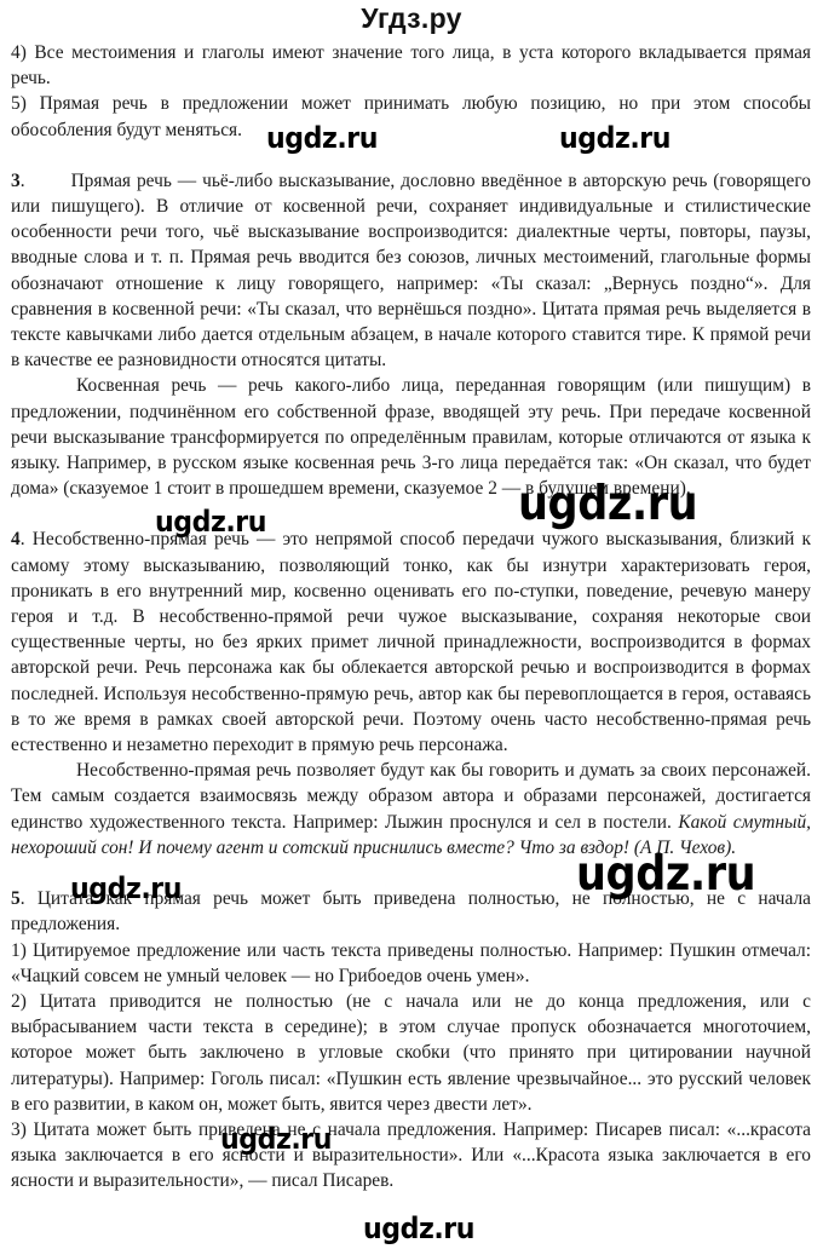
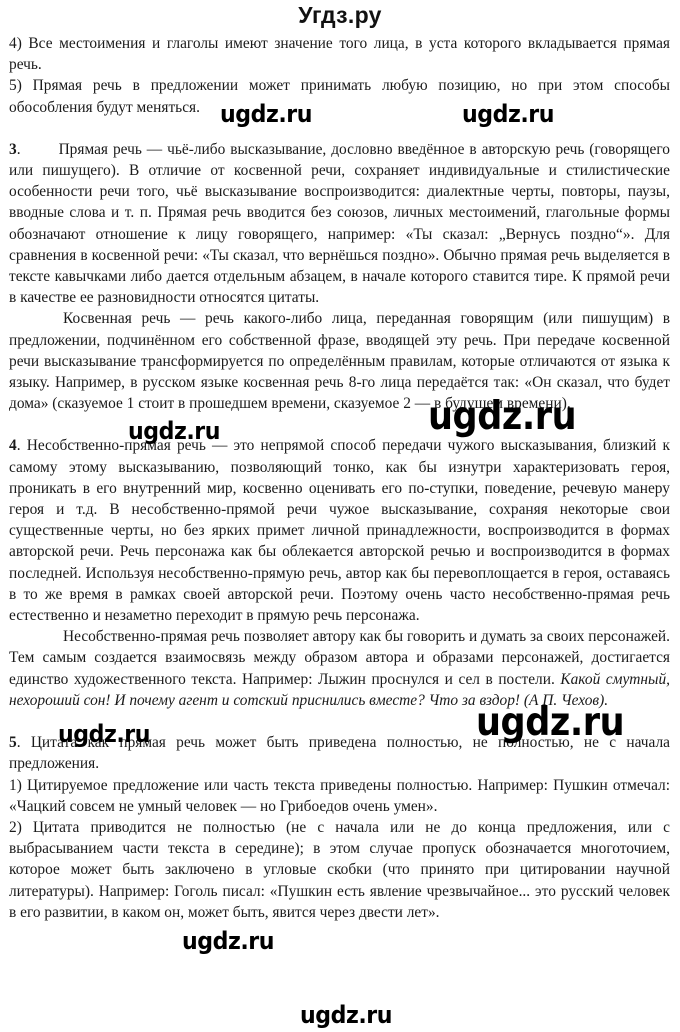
  Угдз.ру
  4) Все местоимения и глаголы имеют значение того лица, в уста которого вкладывается прямая речь.
  5) Прямая речь в предложении может принимать любую позицию, но при этом способы обособления будут меняться.
- 3. Прямая речь — чьё-либо высказывание, дословно введённое в авторскую речь (говорящего или пишущего). В отличие от косвенной речи, сохраняет индивидуальные и стилистические особенности речи того, чьё высказывание воспроизводится: диалектные черты, повторы, паузы, вводные слова и т. п. Прямая речь вводится без союзов, личных местоимений, глагольные формы обозначают отношение к лицу говорящего, например: «Ты сказал: „Вернусь поздно“». Для сравнения в косвенной речи: «Ты сказал, что вернёшься поздно». Цитата прямая речь выделяется в тексте кавычками либо дается отдельным абзацем, в начале которого ставится тире. К прямой речи в качестве ее разновидности относятся цитаты.
+ 3. Прямая речь — чьё-либо высказывание, дословно введённое в авторскую речь (говорящего или пишущего). В отличие от косвенной речи, сохраняет индивидуальные и стилистические особенности речи того, чьё высказывание воспроизводится: диалектные черты, повторы, паузы, вводные слова и т. п. Прямая речь вводится без союзов, личных местоимений, глагольные формы обозначают отношение к лицу говорящего, например: «Ты сказал: „Вернусь поздно“». Для сравнения в косвенной речи: «Ты сказал, что вернёшься поздно». Обычно прямая речь выделяется в тексте кавычками либо дается отдельным абзацем, в начале которого ставится тире. К прямой речи в качестве ее разновидности относятся цитаты.
- Косвенная речь — речь какого-либо лица, переданная говорящим (или пишущим) в предложении, подчинённом его собственной фразе, вводящей эту речь. При передаче косвенной речи высказывание трансформируется по определённым правилам, которые отличаются от языка к языку. Например, в русском языке косвенная речь 3-го лица передаётся так: «Он сказал, что будет дома» (сказуемое 1 стоит в прошедшем времени, сказуемое 2 — в будущем времени).
+ Косвенная речь — речь какого-либо лица, переданная говорящим (или пишущим) в предложении, подчинённом его собственной фразе, вводящей эту речь. При передаче косвенной речи высказывание трансформируется по определённым правилам, которые отличаются от языка к языку. Например, в русском языке косвенная речь 8-го лица передаётся так: «Он сказал, что будет дома» (сказуемое 1 стоит в прошедшем времени, сказуемое 2 — в будущем времени).
  4. Несобственно-прямая речь — это непрямой способ передачи чужого высказывания, близкий к самому этому высказыванию, позволяющий тонко, как бы изнутри характеризовать героя, проникать в его внутренний мир, косвенно оценивать его по-ступки, поведение, речевую манеру героя и т.д. В несобственно-прямой речи чужое высказывание, сохраняя некоторые свои существенные черты, но без ярких примет личной принадлежности, воспроизводится в формах авторской речи. Речь персонажа как бы облекается авторской речью и воспроизводится в формах последней. Используя несобственно-прямую речь, автор как бы перевоплощается в героя, оставаясь в то же время в рамках своей авторской речи. Поэтому очень часто несобственно-прямая речь естественно и незаметно переходит в прямую речь персонажа.
- Несобственно-прямая речь позволяет будут как бы говорить и думать за своих персонажей. Тем самым создается взаимосвязь между образом автора и образами персонажей, достигается единство художественного текста. Например: Лыжин проснулся и сел в постели. Какой смутный, нехороший сон! И почему агент и сотский приснились вместе? Что за вздор! (А П. Чехов).
+ Несобственно-прямая речь позволяет автору как бы говорить и думать за своих персонажей. Тем самым создается взаимосвязь между образом автора и образами персонажей, достигается единство художественного текста. Например: Лыжин проснулся и сел в постели. Какой смутный, нехороший сон! И почему агент и сотский приснились вместе? Что за вздор! (А П. Чехов).
  5. Цитата как прямая речь может быть приведена полностью, не полностью, не с начала предложения.
  1) Цитируемое предложение или часть текста приведены полностью. Например: Пушкин отмечал: «Чацкий совсем не умный человек — но Грибоедов очень умен».
  2) Цитата приводится не полностью (не с начала или не до конца предложения, или с выбрасыванием части текста в середине); в этом случае пропуск обозначается многоточием, которое может быть заключено в угловые скобки (что принято при цитировании научной литературы). Например: Гоголь писал: «Пушкин есть явление чрезвычайное... это русский человек в его развитии, в каком он, может быть, явится через двести лет».
- 3) Цитата может быть приведена не с начала предложения. Например: Писарев писал: «...красота языка заключается в его ясности и выразительности». Или «...Красота языка заключается в его ясности и выразительности», — писал Писарев.
  ugdz.ru
  ugdz.ru
  ugdz.ru
  ugdz.ru
  ugdz.ru
  ugdz.ru
  ugdz.ru
  ugdz.ru
